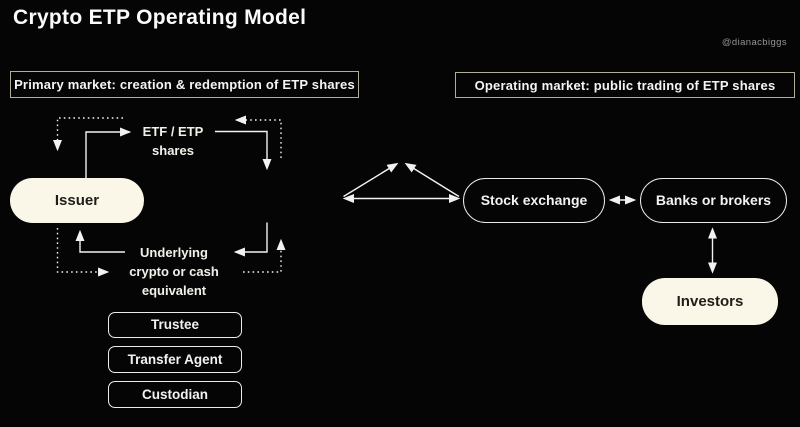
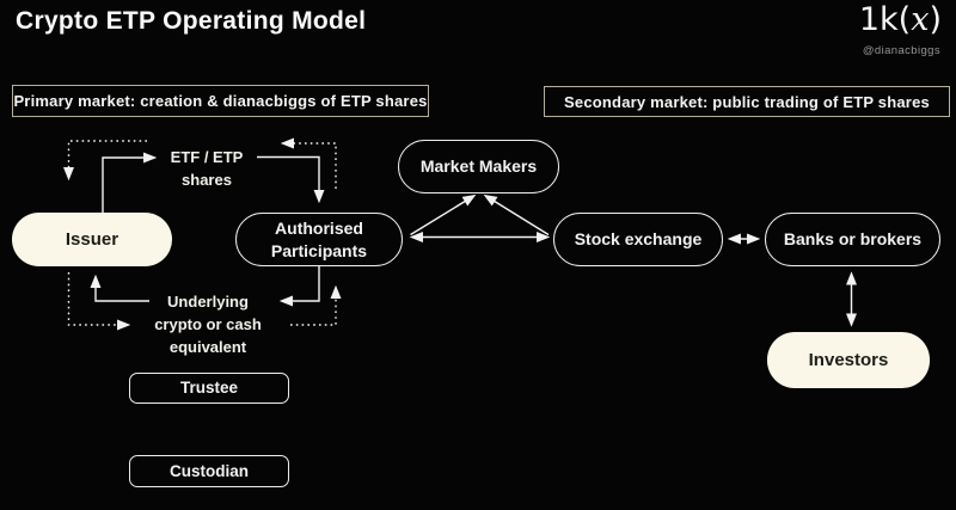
  Crypto ETP Operating Model
+ 1k(x)
  @dianacbiggs
- Primary market: creation & redemption of ETP shares
+ Primary market: creation & dianacbiggs of ETP shares
- Operating market: public trading of ETP shares
+ Secondary market: public trading of ETP shares
  Issuer
+ Authorised
+ Participants
+ Market Makers
  Stock exchange
  Banks or brokers
  Investors
  Trustee
- Transfer Agent
  Custodian
  ETF / ETP
  shares
  Underlying
  crypto or cash
  equivalent
